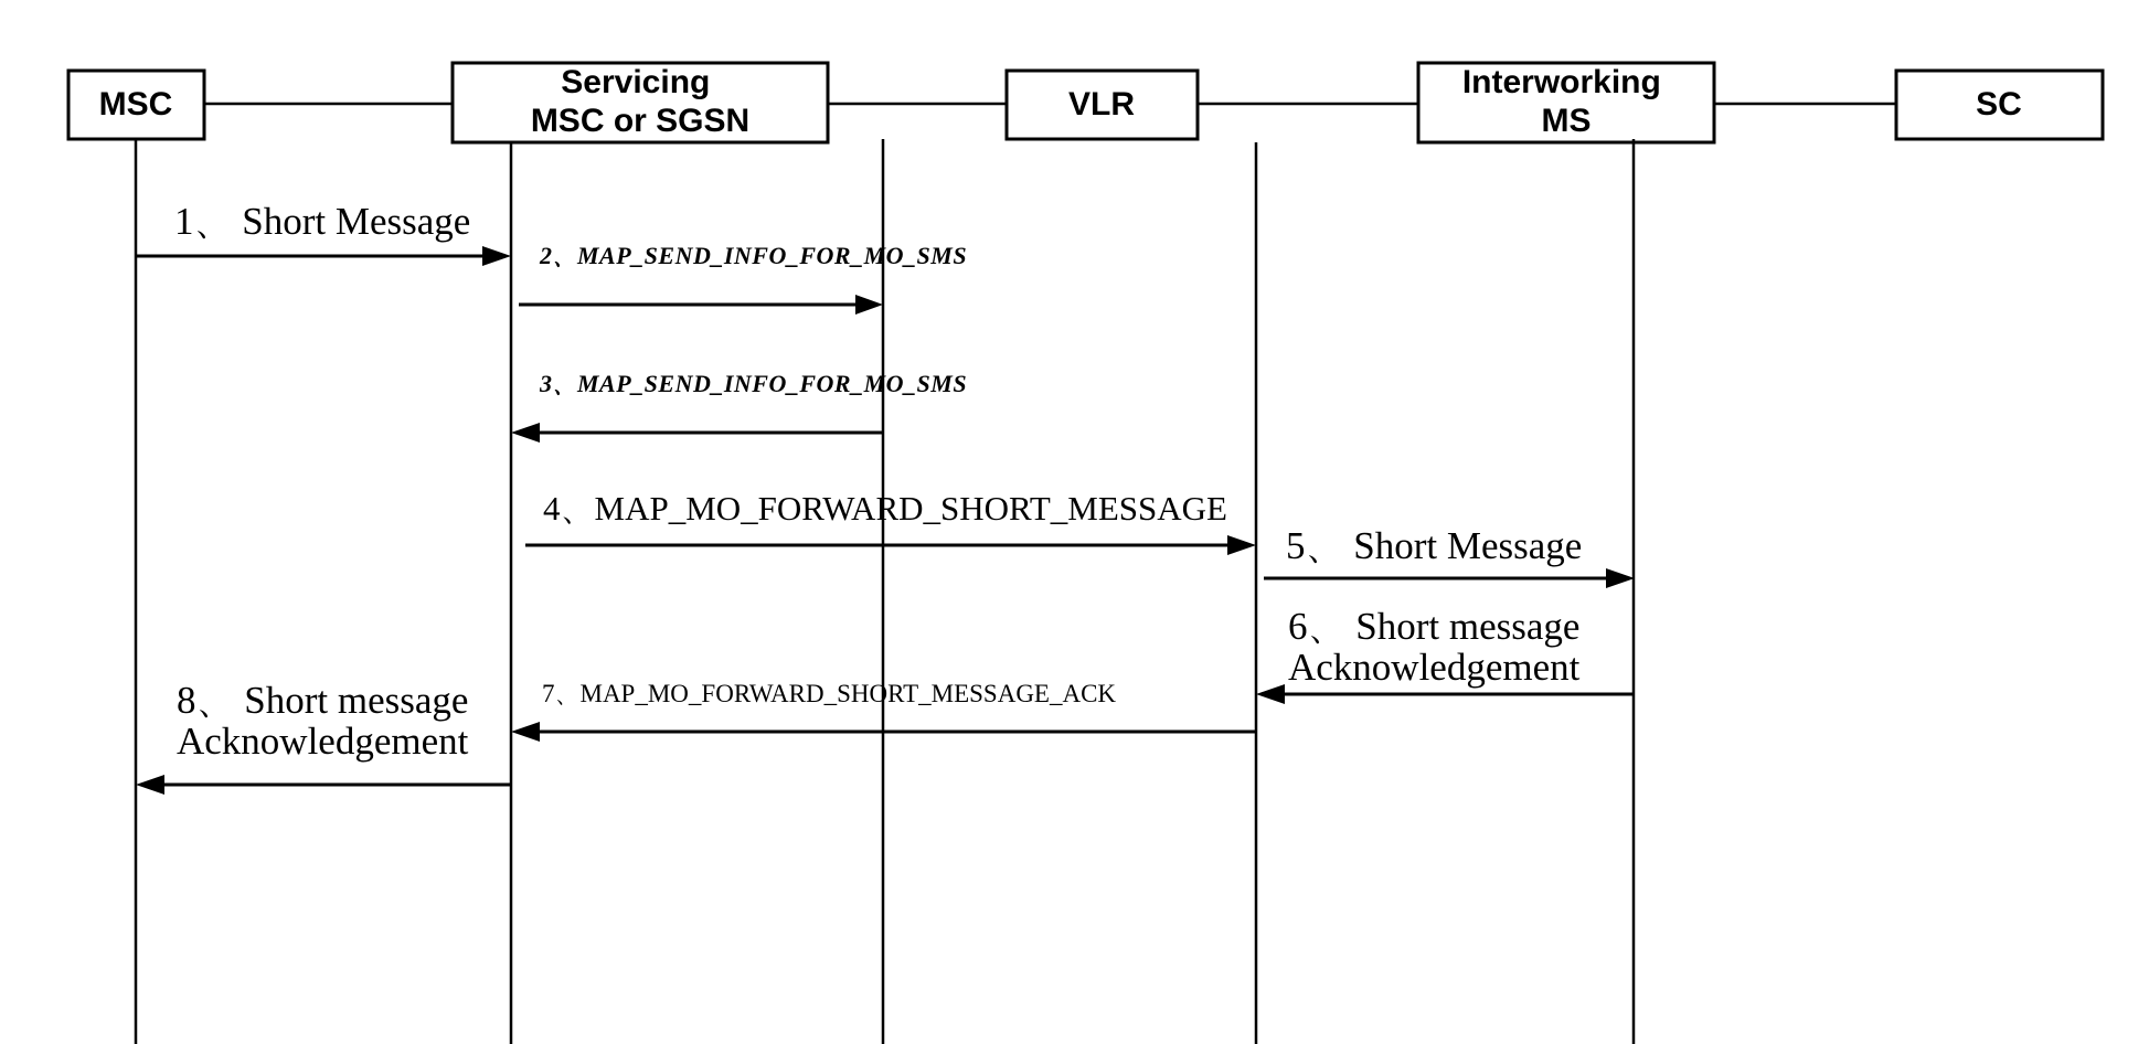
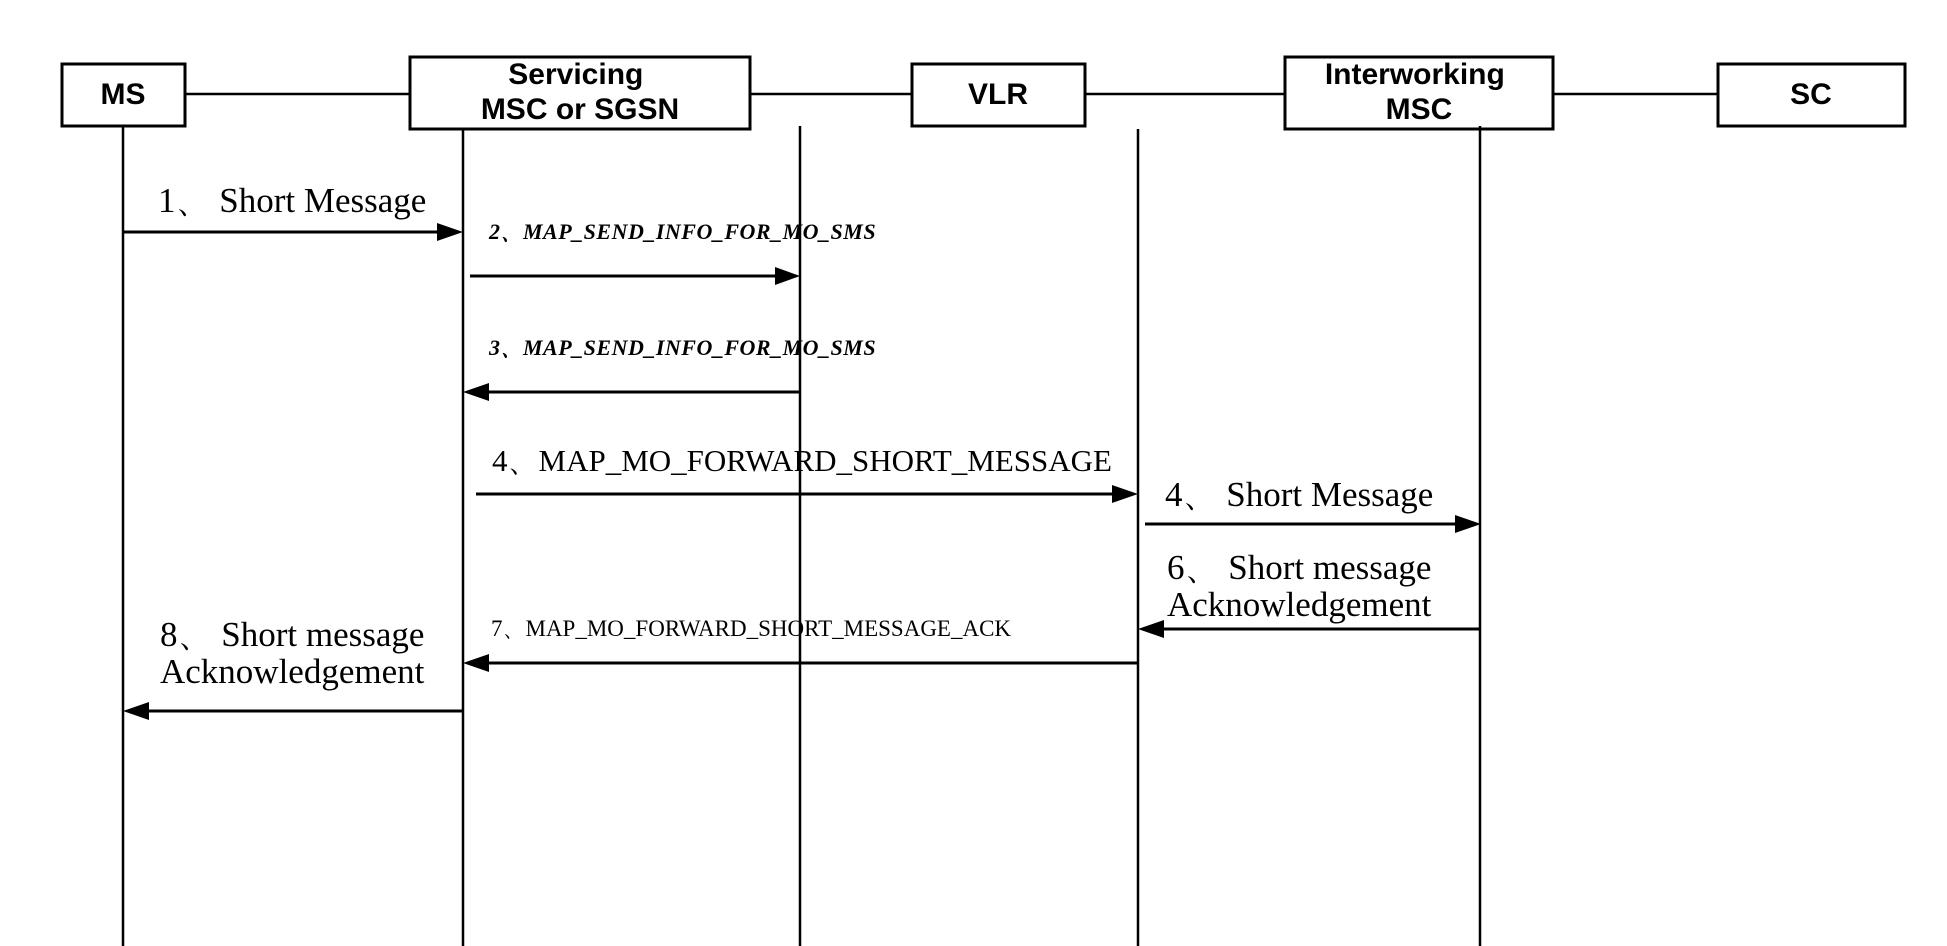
- MSC
+ MS
  Servicing MSC or SGSN
  VLR
- Interworking MS
+ Interworking MSC
  SC
  1、 Short Message
  2、MAP_SEND_INFO_FOR_MO_SMS
  3、MAP_SEND_INFO_FOR_MO_SMS
  4、MAP_MO_FORWARD_SHORT_MESSAGE
- 5、 Short Message
+ 4、 Short Message
  6、 Short message
  Acknowledgement
  7、MAP_MO_FORWARD_SHORT_MESSAGE_ACK
  8、 Short message
  Acknowledgement
